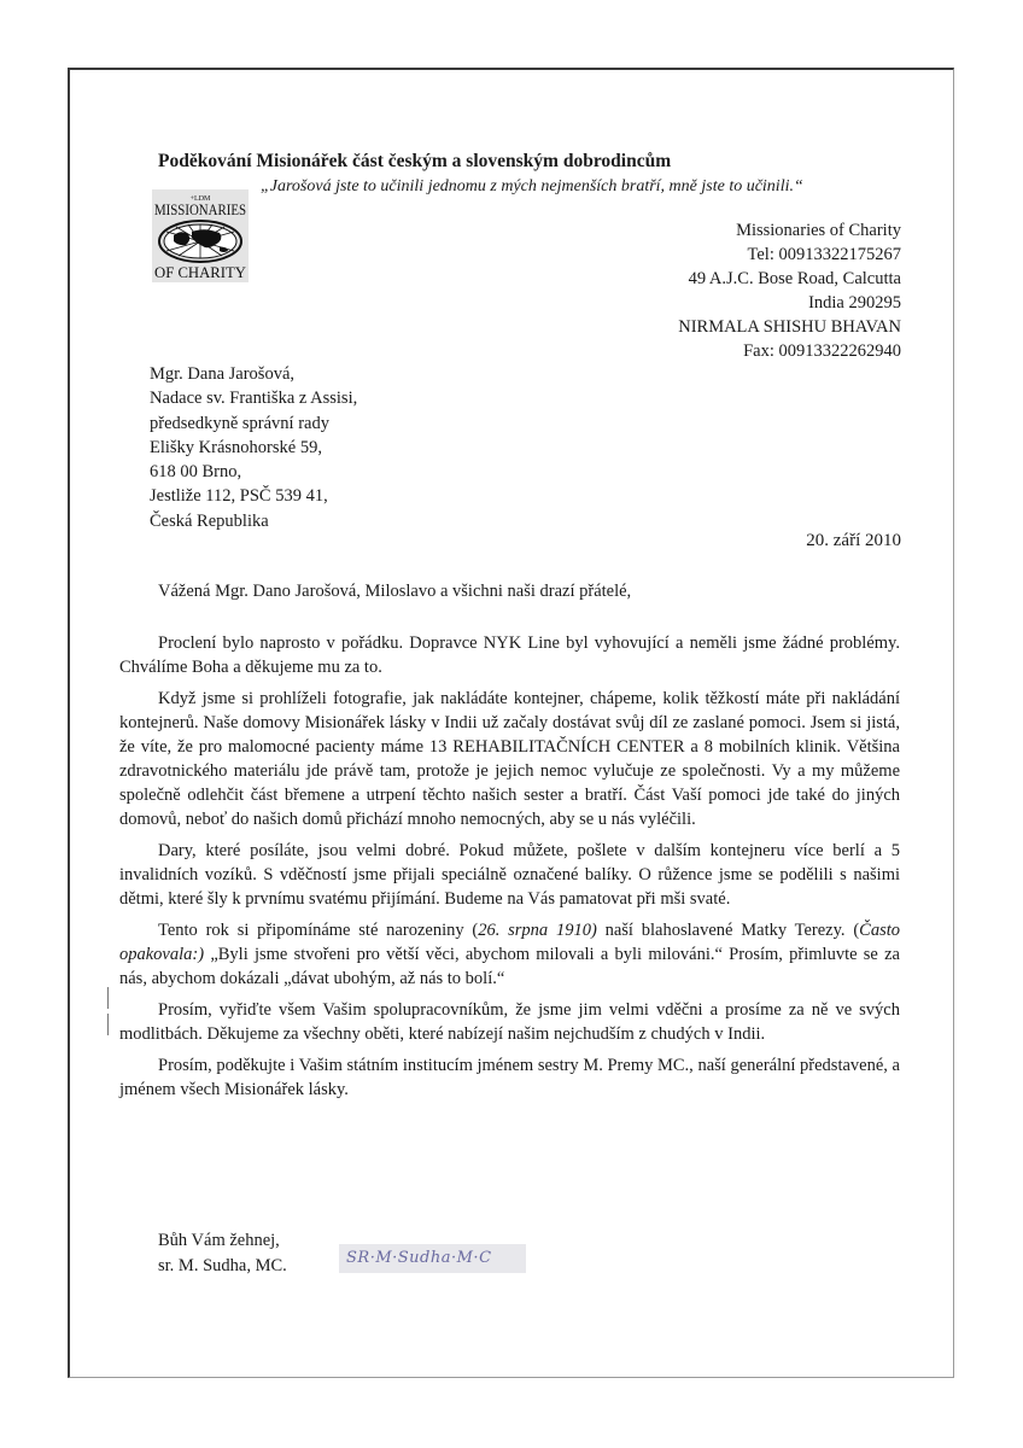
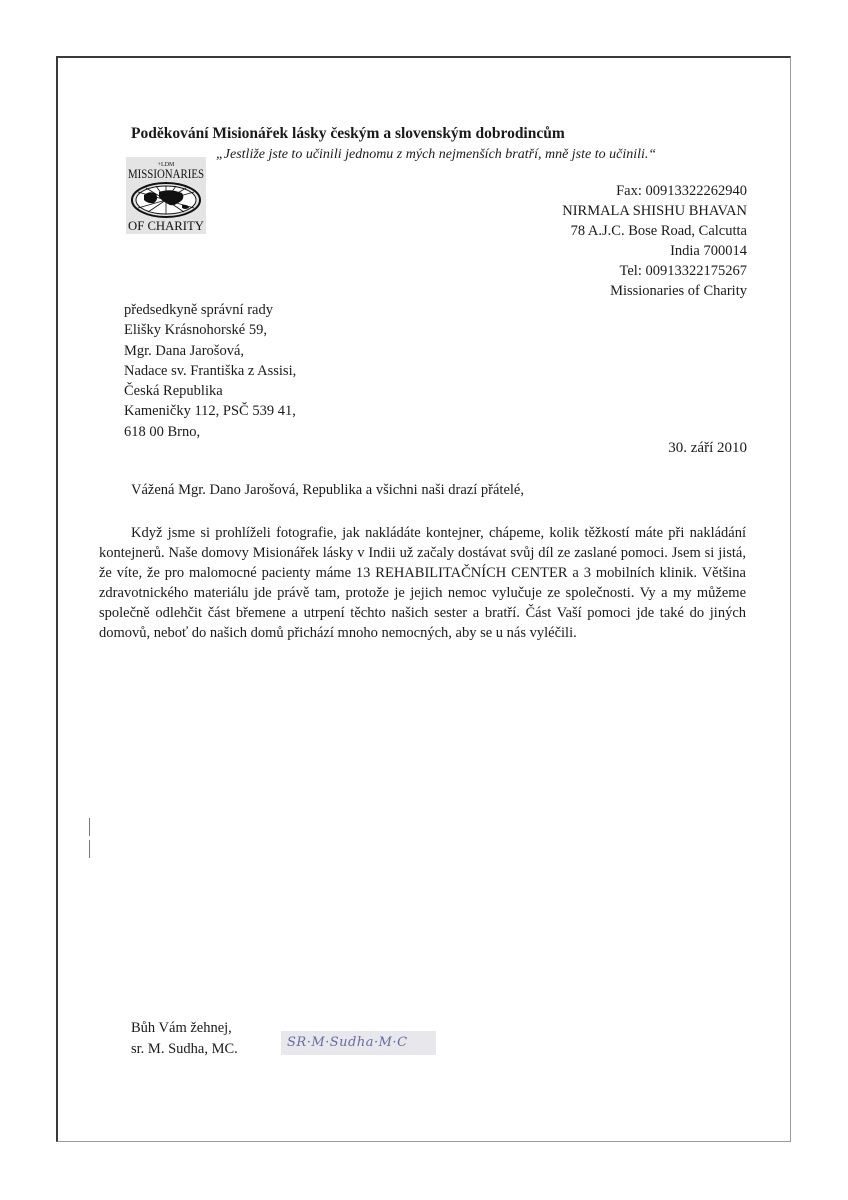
- Poděkování Misionářek část českým a slovenským dobrodincům
+ Poděkování Misionářek lásky českým a slovenským dobrodincům
- „Jarošová jste to učinili jednomu z mých nejmenších bratří, mně jste to učinili.“
+ „Jestliže jste to učinili jednomu z mých nejmenších bratří, mně jste to učinili.“
  MISSIONARIES
  OF CHARITY
- Missionaries of Charity
+ Fax: 00913322262940
- Tel: 00913322175267
+ NIRMALA SHISHU BHAVAN
- 49 A.J.C. Bose Road, Calcutta
+ 78 A.J.C. Bose Road, Calcutta
- India 290295
+ India 700014
- NIRMALA SHISHU BHAVAN
+ Tel: 00913322175267
- Fax: 00913322262940
+ Missionaries of Charity
- Mgr. Dana Jarošová,
+ předsedkyně správní rady
- Nadace sv. Františka z Assisi,
+ Elišky Krásnohorské 59,
- předsedkyně správní rady
+ Mgr. Dana Jarošová,
- Elišky Krásnohorské 59,
+ Nadace sv. Františka z Assisi,
- 618 00 Brno,
+ Česká Republika
- Jestliže 112, PSČ 539 41,
+ Kameničky 112, PSČ 539 41,
- Česká Republika
+ 618 00 Brno,
- 20. září 2010
+ 30. září 2010
- Vážená Mgr. Dano Jarošová, Miloslavo a všichni naši drazí přátelé,
+ Vážená Mgr. Dano Jarošová, Republika a všichni naši drazí přátelé,
- Proclení bylo naprosto v pořádku. Dopravce NYK Line byl vyhovující a neměli jsme žádné problémy. Chválíme Boha a děkujeme mu za to.
- Když jsme si prohlíželi fotografie, jak nakládáte kontejner, chápeme, kolik těžkostí máte při nakládání kontejnerů. Naše domovy Misionářek lásky v Indii už začaly dostávat svůj díl ze zaslané pomoci. Jsem si jistá, že víte, že pro malomocné pacienty máme 13 REHABILITAČNÍCH CENTER a 8 mobilních klinik. Většina zdravotnického materiálu jde právě tam, protože je jejich nemoc vylučuje ze společnosti. Vy a my můžeme společně odlehčit část břemene a utrpení těchto našich sester a bratří. Část Vaší pomoci jde také do jiných domovů, neboť do našich domů přichází mnoho nemocných, aby se u nás vyléčili.
+ Když jsme si prohlíželi fotografie, jak nakládáte kontejner, chápeme, kolik těžkostí máte při nakládání kontejnerů. Naše domovy Misionářek lásky v Indii už začaly dostávat svůj díl ze zaslané pomoci. Jsem si jistá, že víte, že pro malomocné pacienty máme 13 REHABILITAČNÍCH CENTER a 3 mobilních klinik. Většina zdravotnického materiálu jde právě tam, protože je jejich nemoc vylučuje ze společnosti. Vy a my můžeme společně odlehčit část břemene a utrpení těchto našich sester a bratří. Část Vaší pomoci jde také do jiných domovů, neboť do našich domů přichází mnoho nemocných, aby se u nás vyléčili.
- Dary, které posíláte, jsou velmi dobré. Pokud můžete, pošlete v dalším kontejneru více berlí a 5 invalidních vozíků. S vděčností jsme přijali speciálně označené balíky. O růžence jsme se podělili s našimi dětmi, které šly k prvnímu svatému přijímání. Budeme na Vás pamatovat při mši svaté.
- Tento rok si připomínáme sté narozeniny (26. srpna 1910) naší blahoslavené Matky Terezy. (Často opakovala:) „Byli jsme stvořeni pro větší věci, abychom milovali a byli milováni.“ Prosím, přimluvte se za nás, abychom dokázali „dávat ubohým, až nás to bolí.“
- Prosím, vyřiďte všem Vašim spolupracovníkům, že jsme jim velmi vděčni a prosíme za ně ve svých modlitbách. Děkujeme za všechny oběti, které nabízejí našim nejchudším z chudých v Indii.
- Prosím, poděkujte i Vašim státním institucím jménem sestry M. Premy MC., naší generální představené, a jménem všech Misionářek lásky.
  Bůh Vám žehnej,
  sr. M. Sudha, MC.
  SR·M·Sudha·M·C
